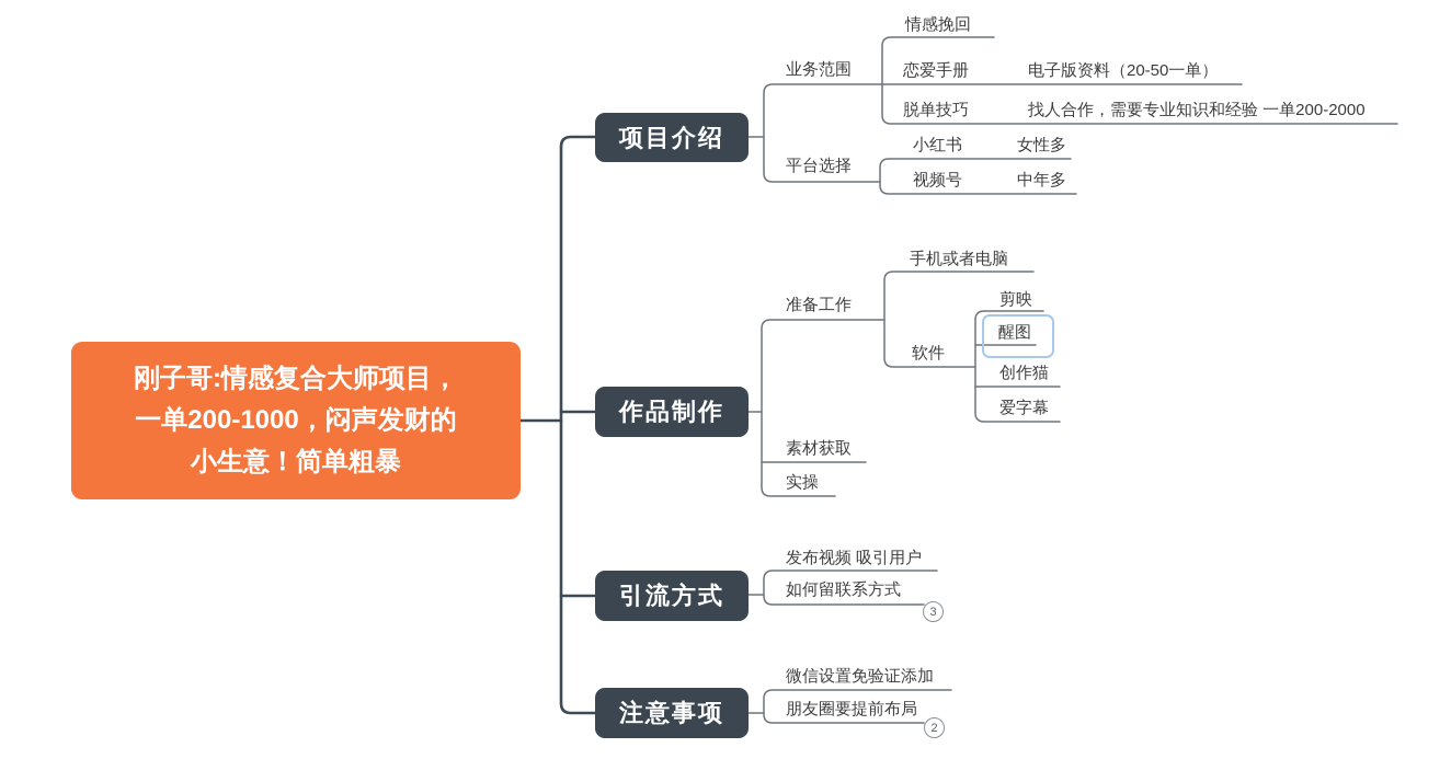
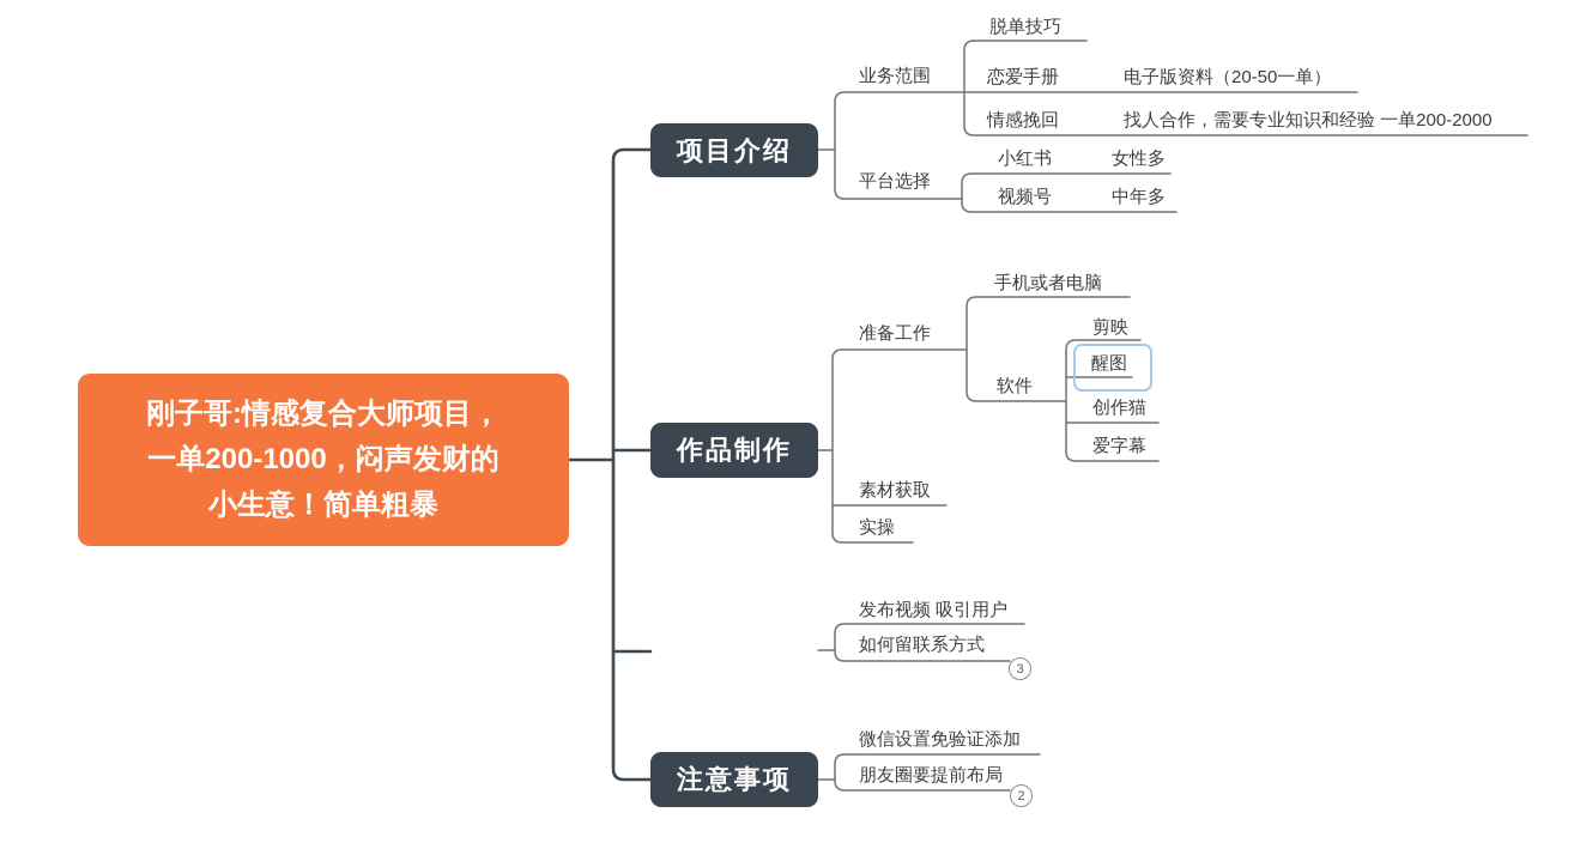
  刚子哥:情感复合大师项目，
  一单200-1000，闷声发财的
  小生意！简单粗暴
  项目介绍
  作品制作
- 引流方式
  注意事项
  业务范围
- 情感挽回
+ 脱单技巧
  恋爱手册
  电子版资料（20-50一单）
- 脱单技巧
+ 情感挽回
  找人合作，需要专业知识和经验 一单200-2000
  平台选择
  小红书
  女性多
  视频号
  中年多
  准备工作
  手机或者电脑
  软件
  剪映
  醒图
  创作猫
  爱字幕
  素材获取
  实操
  发布视频 吸引用户
  如何留联系方式
  3
  微信设置免验证添加
  朋友圈要提前布局
  2
